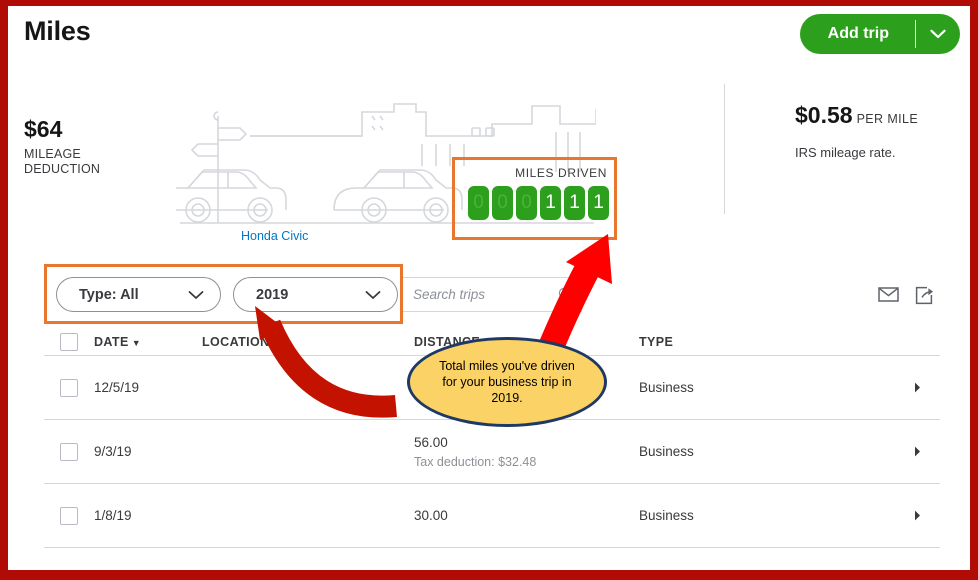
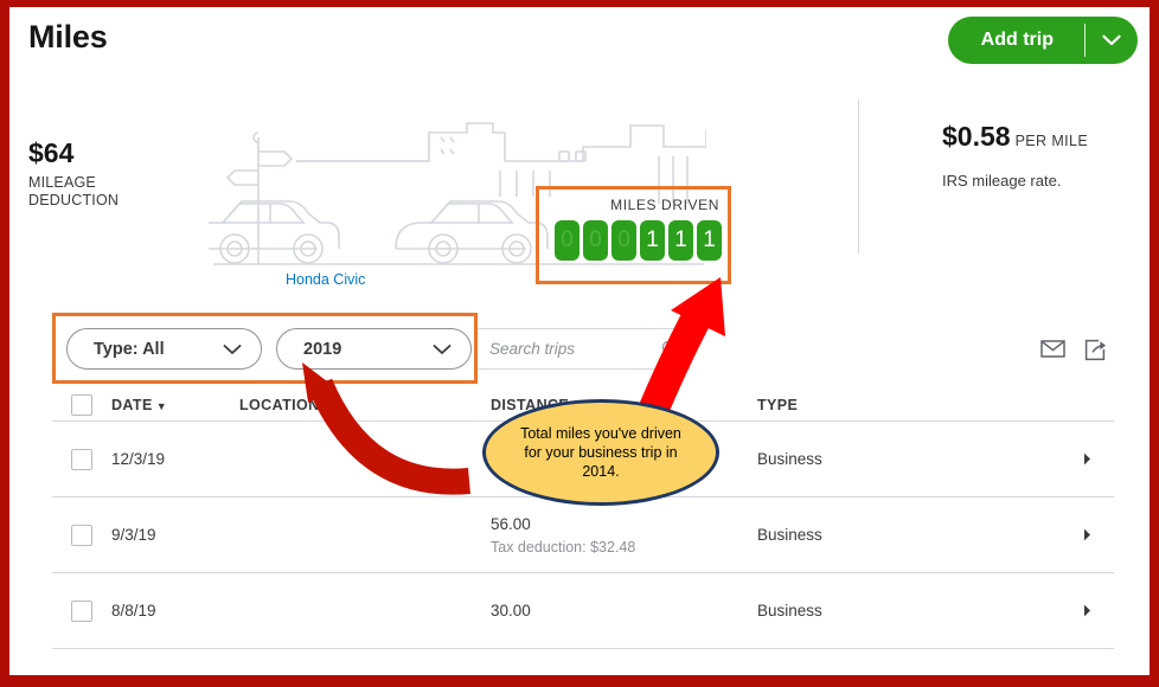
  Miles
  Add trip
  $64
  MILEAGE
  DEDUCTION
  Honda Civic
  MILES DRIVEN
  0
  0
  0
  1
  1
  1
  $0.58 PER MILE
  IRS mileage rate.
  Type: All
  2019
  Search trips
  DATE ▼
  LOCATION
  DISTAN
  TYPE
- 12/5/19
+ 12/3/19
  Business
  9/3/19
  56.00
  Tax deduction: $32.48
  Business
- 1/8/19
+ 8/8/19
  30.00
  Business
- Total miles you've driven for your business trip in 2019.
+ Total miles you've driven for your business trip in 2014.
